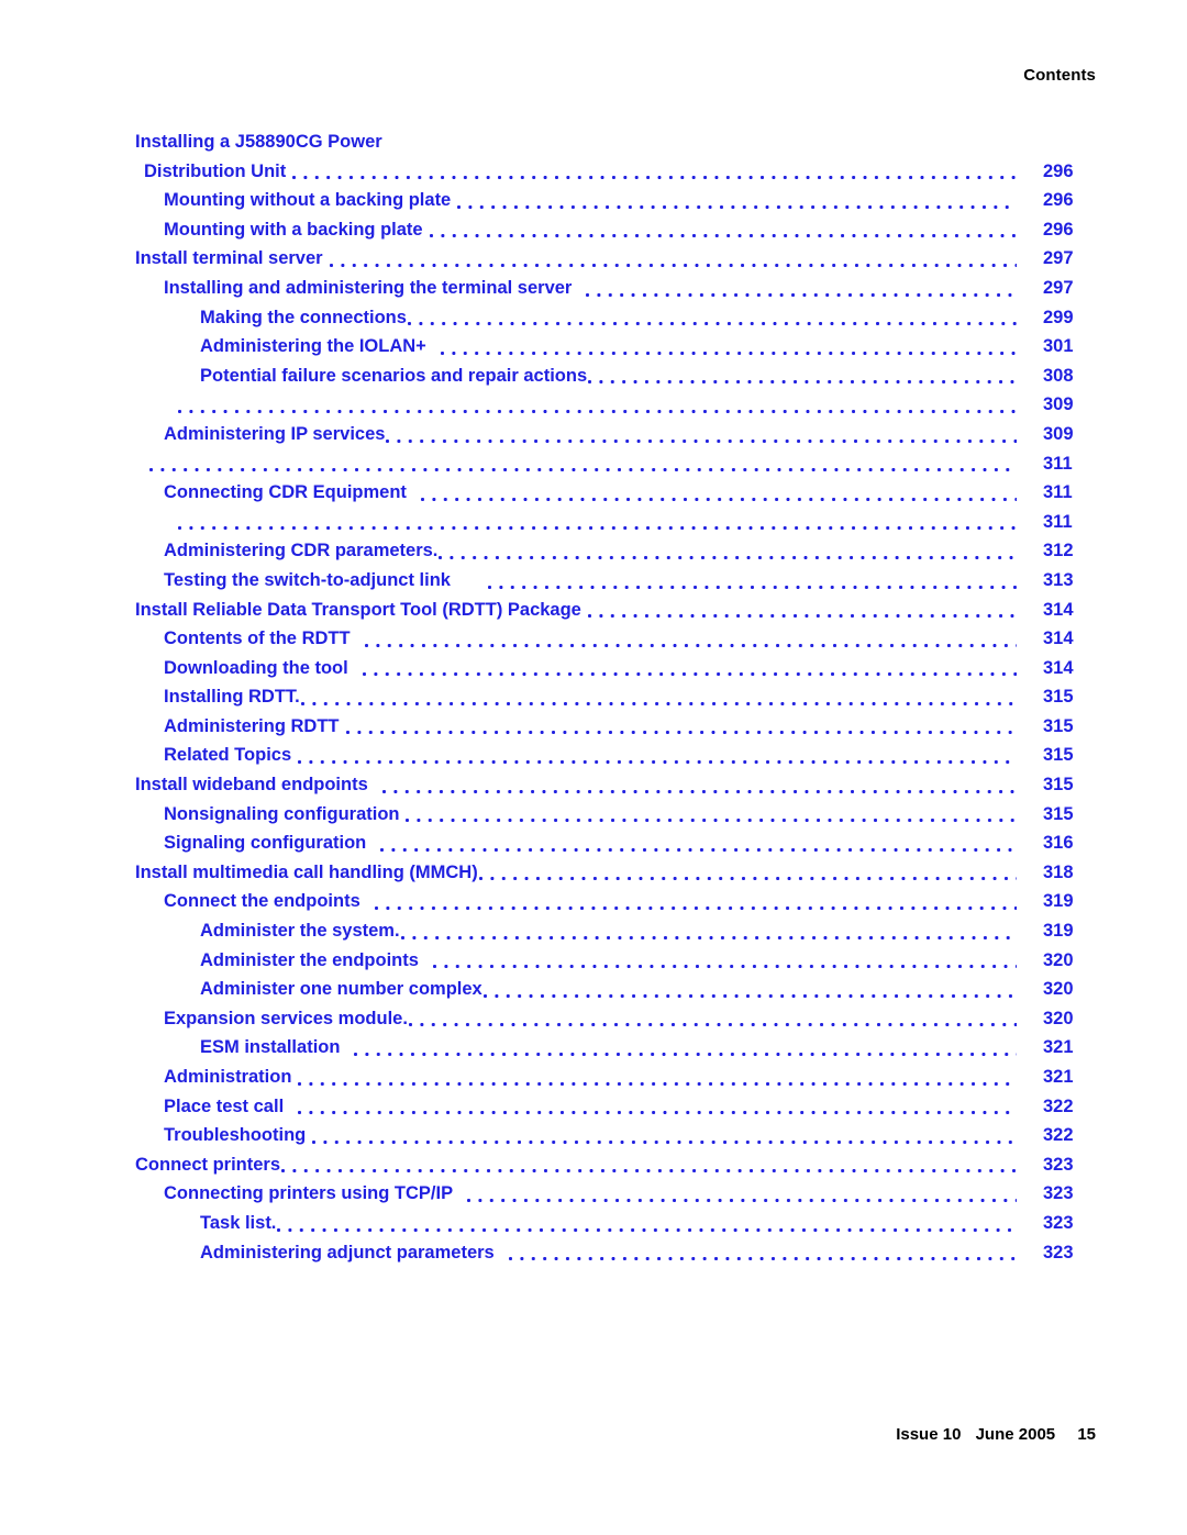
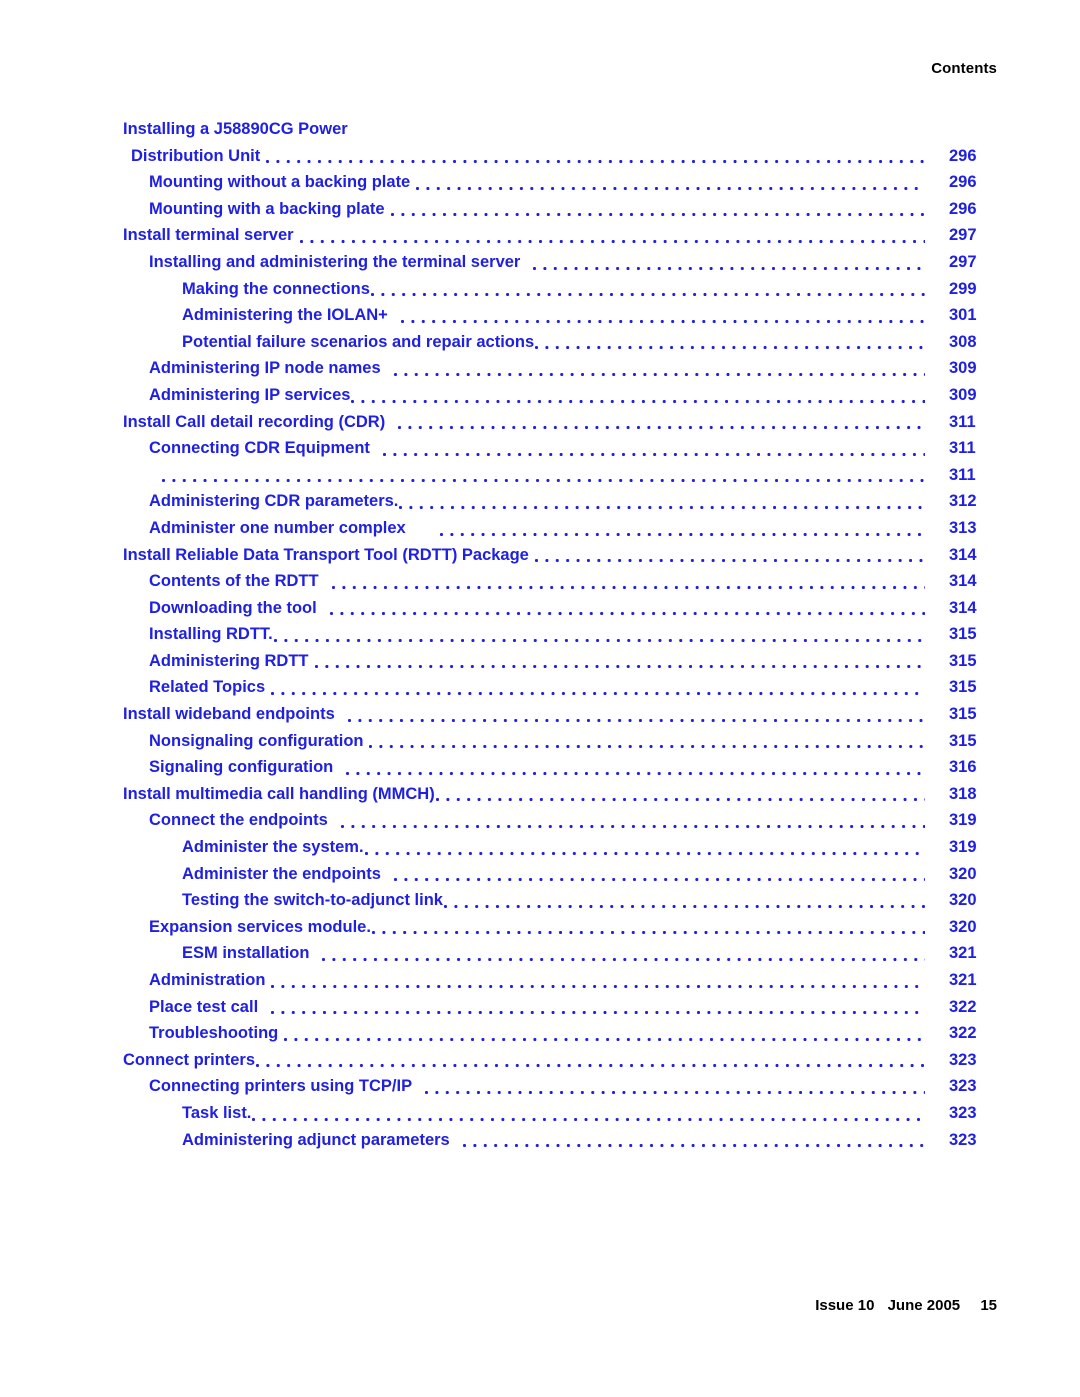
  Contents
  Installing a J58890CG Power
  Distribution Unit
  296
  Mounting without a backing plate
  296
  Mounting with a backing plate
  296
  Install terminal server
  297
  Installing and administering the terminal server
  297
  Making the connections
  299
  Administering the IOLAN+
  301
  Potential failure scenarios and repair actions
  308
+ Administering IP node names
  309
  Administering IP services
  309
+ Install Call detail recording (CDR)
  311
  Connecting CDR Equipment
  311
  311
  Administering CDR parameters.
  312
- Testing the switch-to-adjunct link
+ Administer one number complex
  313
  Install Reliable Data Transport Tool (RDTT) Package
  314
  Contents of the RDTT
  314
  Downloading the tool
  314
  Installing RDTT.
  315
  Administering RDTT
  315
  Related Topics
  315
  Install wideband endpoints
  315
  Nonsignaling configuration
  315
  Signaling configuration
  316
  Install multimedia call handling (MMCH)
  318
  Connect the endpoints
  319
  Administer the system.
  319
  Administer the endpoints
  320
- Administer one number complex
+ Testing the switch-to-adjunct link
  320
  Expansion services module.
  320
  ESM installation
  321
  Administration
  321
  Place test call
  322
  Troubleshooting
  322
  Connect printers
  323
  Connecting printers using TCP/IP
  323
  Task list.
  323
  Administering adjunct parameters
  323
  Issue 10 June 2005 15
